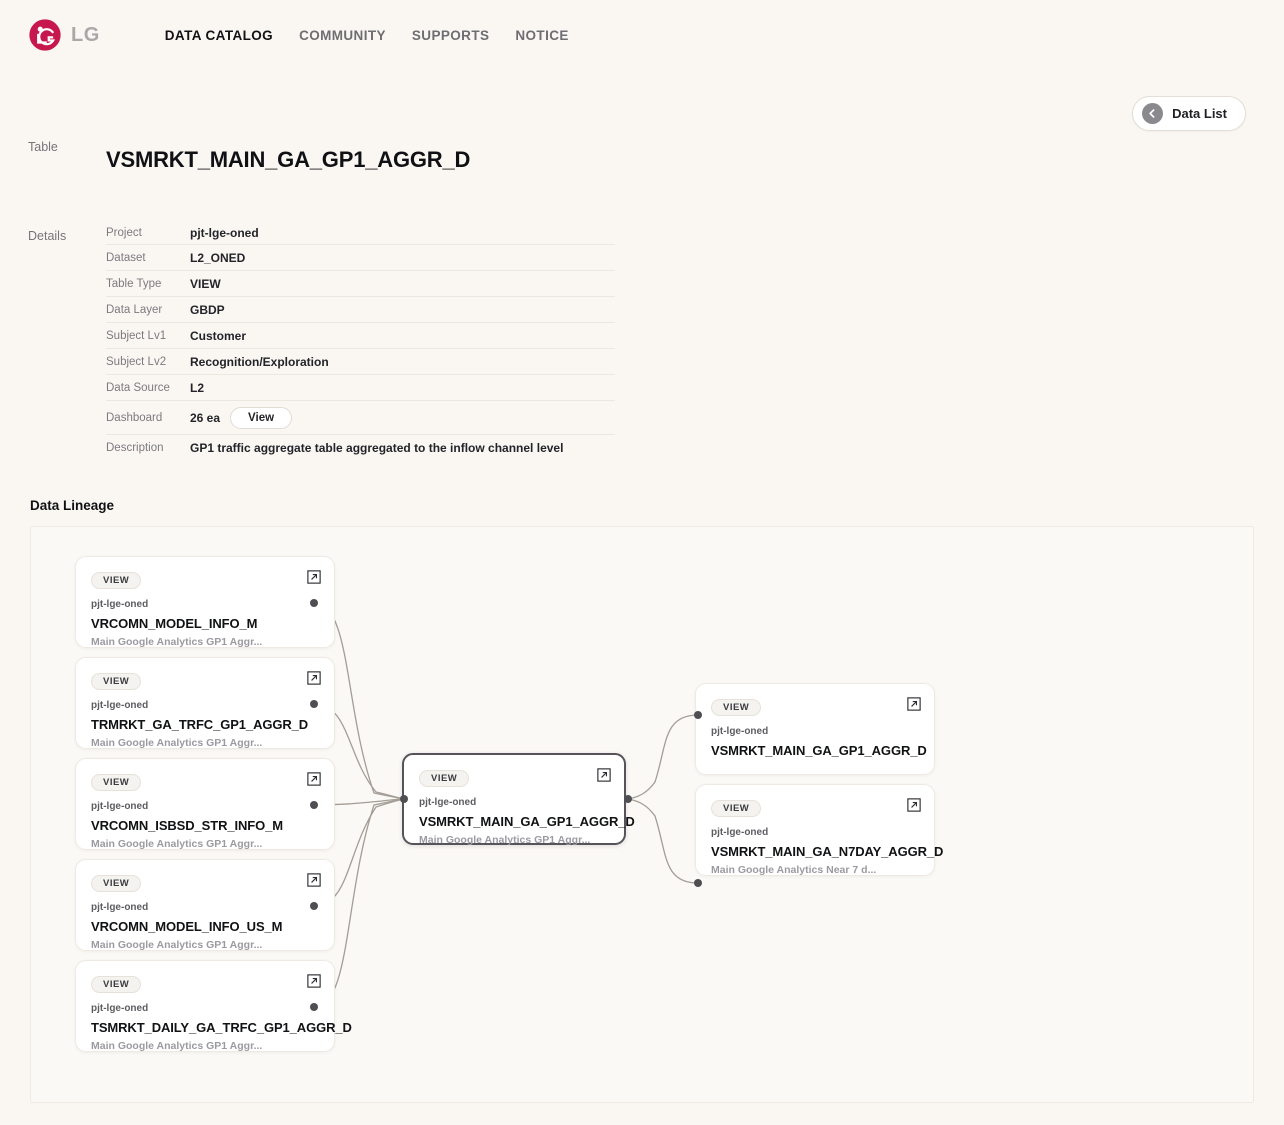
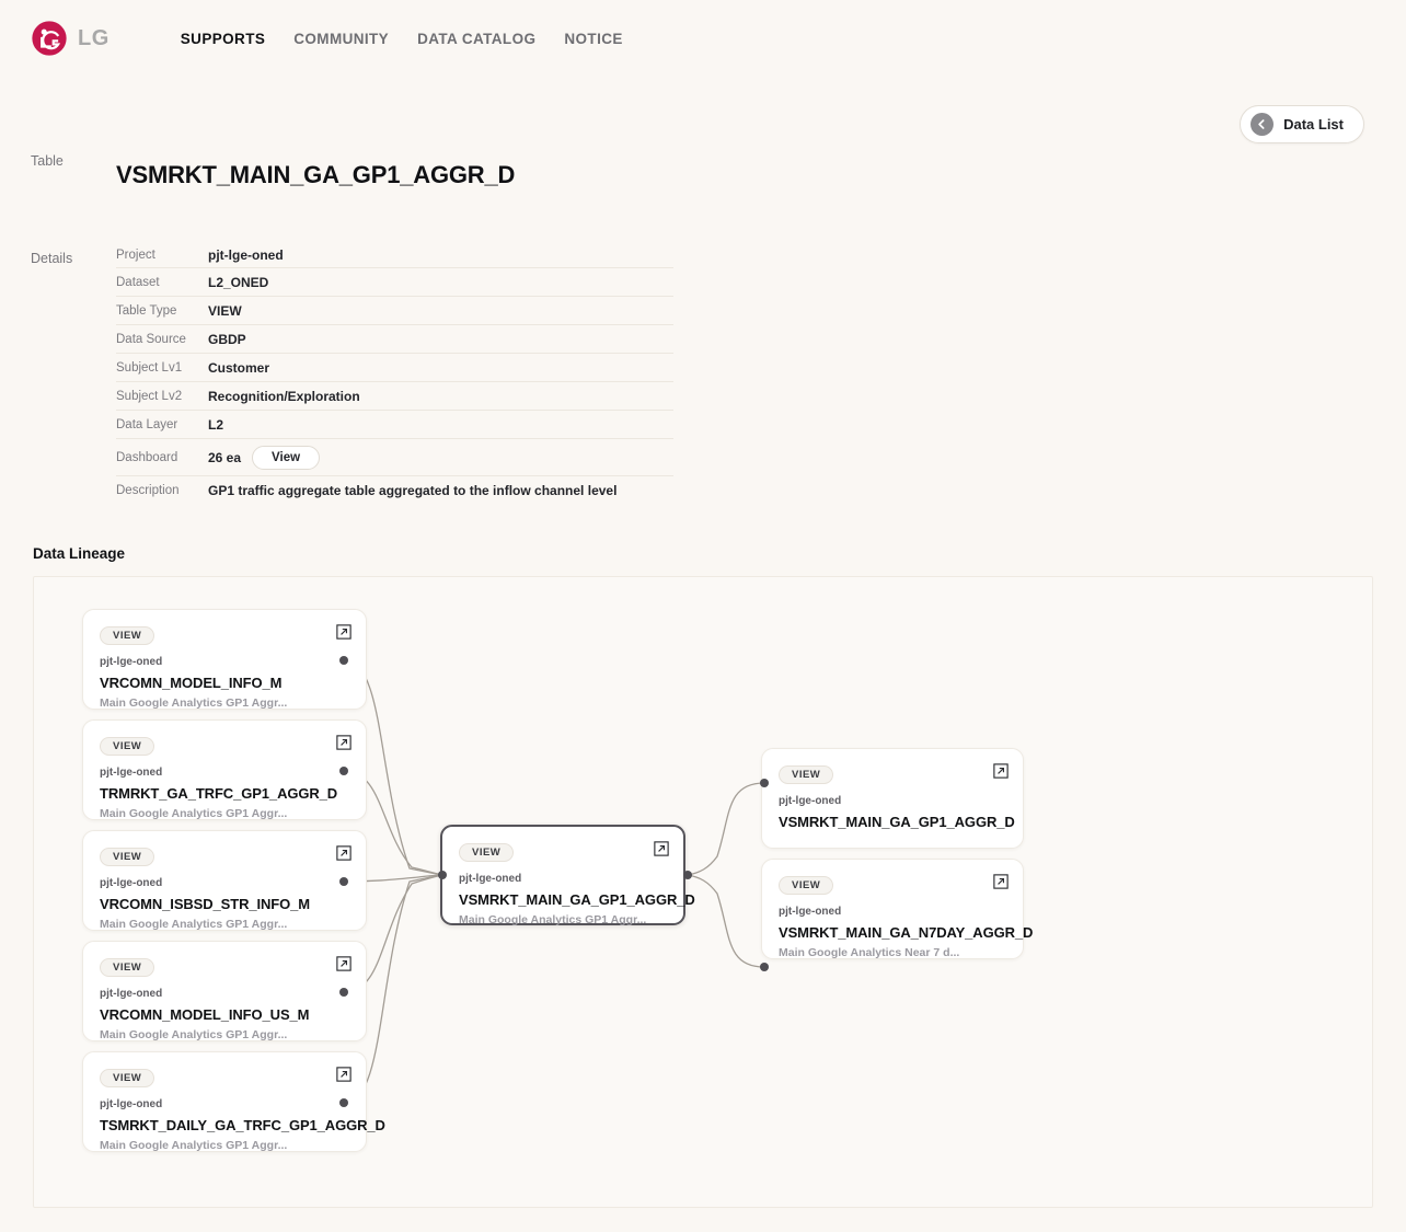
  LG
- DATA CATALOG
+ SUPPORTS
  COMMUNITY
- SUPPORTS
+ DATA CATALOG
  NOTICE
  Data List
  Table
  VSMRKT_MAIN_GA_GP1_AGGR_D
  Details
  Project
  pjt-lge-oned
  Dataset
  L2_ONED
  Table Type
  VIEW
- Data Layer
+ Data Source
  GBDP
  Subject Lv1
  Customer
  Subject Lv2
  Recognition/Exploration
- Data Source
+ Data Layer
  L2
  Dashboard
  26 ea
  View
  Description
  GP1 traffic aggregate table aggregated to the inflow channel level
  Data Lineage
  VIEW
  pjt-lge-oned
  VRCOMN_MODEL_INFO_M
  Main Google Analytics GP1 Aggr...
  VIEW
  pjt-lge-oned
  TRMRKT_GA_TRFC_GP1_AGGR_D
  Main Google Analytics GP1 Aggr...
  VIEW
  pjt-lge-oned
  VRCOMN_ISBSD_STR_INFO_M
  Main Google Analytics GP1 Aggr...
  VIEW
  pjt-lge-oned
  VRCOMN_MODEL_INFO_US_M
  Main Google Analytics GP1 Aggr...
  VIEW
  pjt-lge-oned
  TSMRKT_DAILY_GA_TRFC_GP1_AGGR_D
  Main Google Analytics GP1 Aggr...
  VIEW
  pjt-lge-oned
  VSMRKT_MAIN_GA_GP1_AGGR_D
  Main Google Analytics GP1 Aggr...
  VIEW
  pjt-lge-oned
  VSMRKT_MAIN_GA_GP1_AGGR_D
  VIEW
  pjt-lge-oned
  VSMRKT_MAIN_GA_N7DAY_AGGR_D
  Main Google Analytics Near 7 d...
